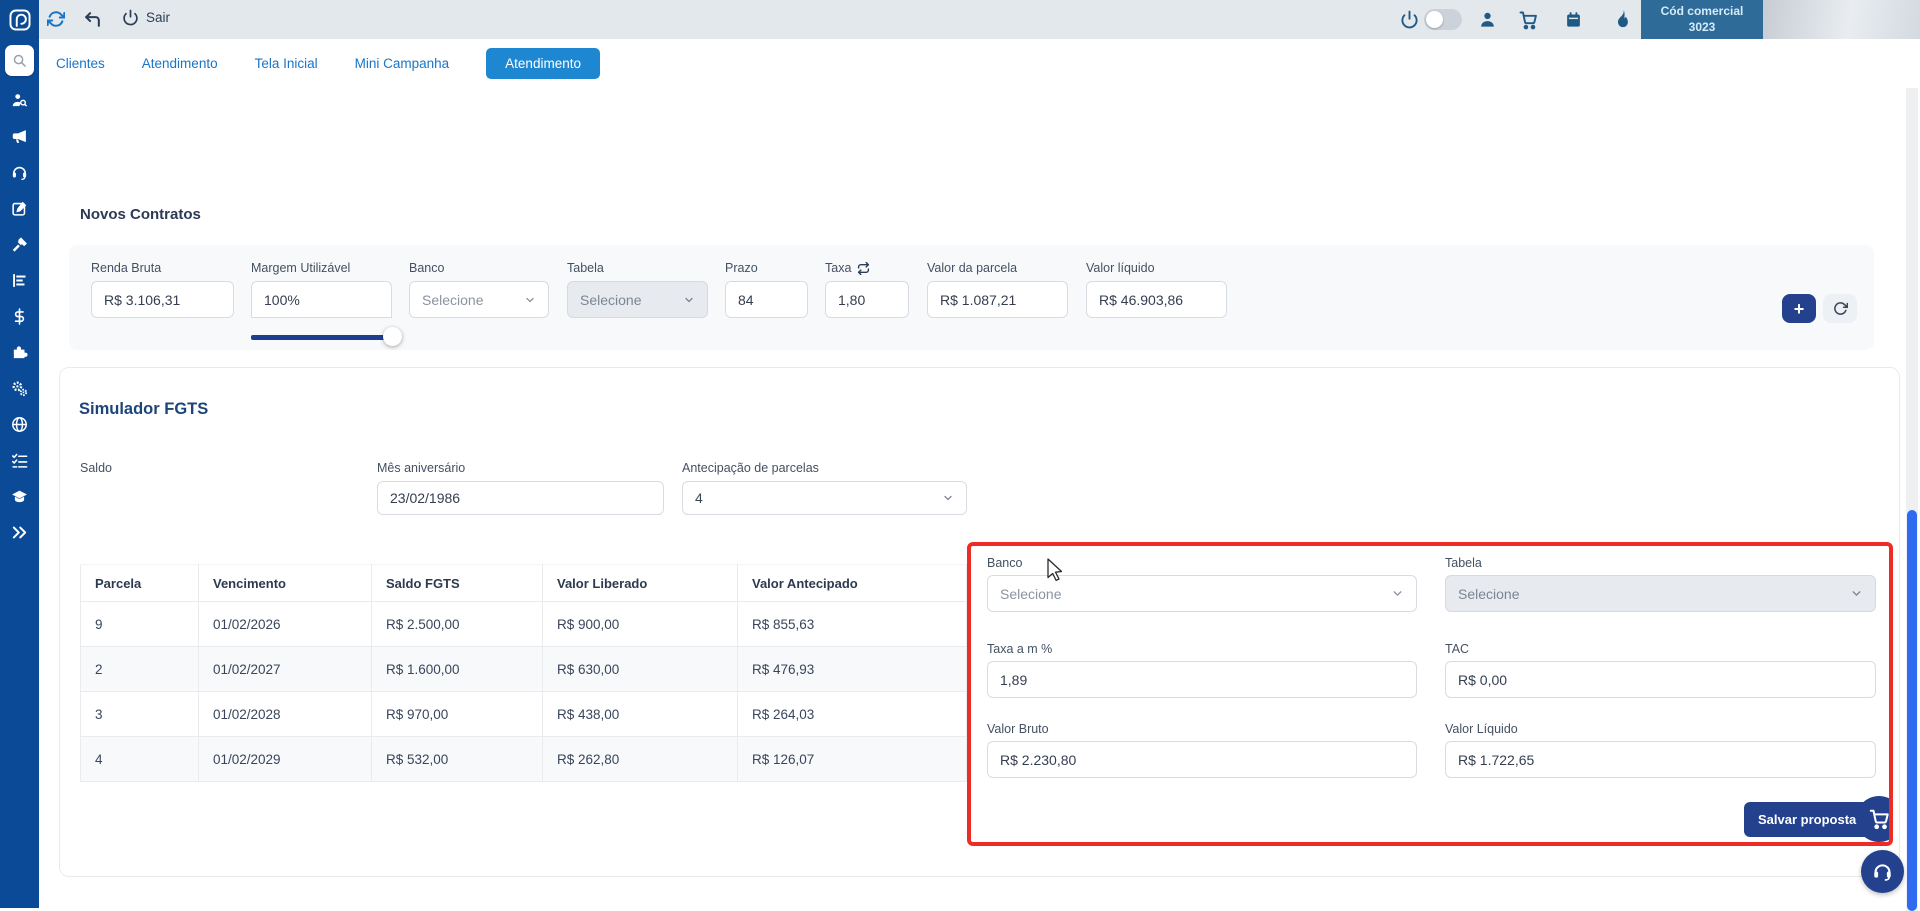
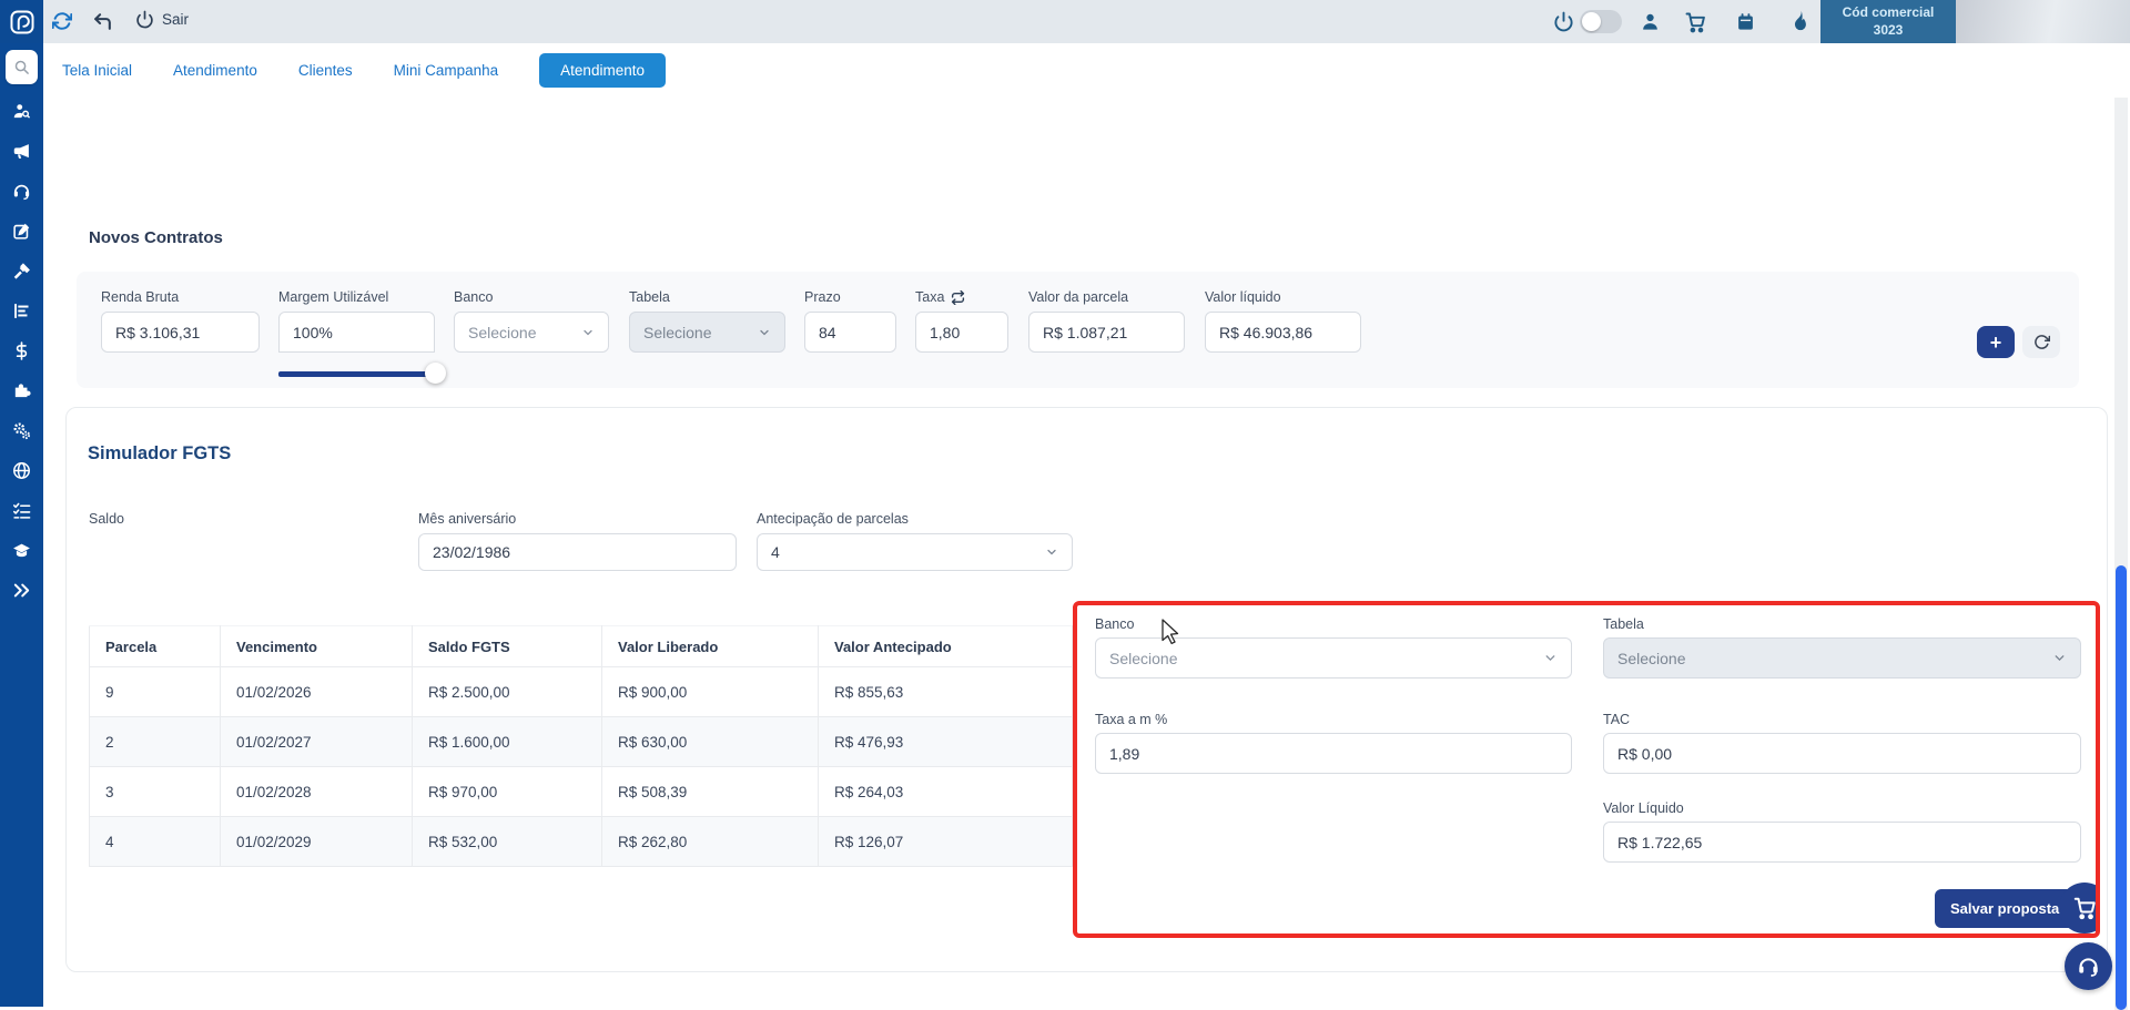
  Sair
  Cód comercial
  3023
- Clientes
+ Tela Inicial
  Atendimento
- Tela Inicial
+ Clientes
  Mini Campanha
  Atendimento
  Novos Contratos
  Renda Bruta
  R$ 3.106,31
  Margem Utilizável
  100%
  Banco
  Selecione
  Tabela
  Selecione
  Prazo
  84
  Taxa
  1,80
  Valor da parcela
  R$ 1.087,21
  Valor líquido
  R$ 46.903,86
  +
  Simulador FGTS
  Saldo
  Mês aniversário
  23/02/1986
  Antecipação de parcelas
  4
  Parcela	Vencimento	Saldo FGTS	Valor Liberado	Valor Antecipado
  9	01/02/2026	R$ 2.500,00	R$ 900,00	R$ 855,63
  2	01/02/2027	R$ 1.600,00	R$ 630,00	R$ 476,93
- 3	01/02/2028	R$ 970,00	R$ 438,00	R$ 264,03
+ 3	01/02/2028	R$ 970,00	R$ 508,39	R$ 264,03
  4	01/02/2029	R$ 532,00	R$ 262,80	R$ 126,07
  Banco
  Selecione
  Tabela
  Selecione
  Taxa a m %
  1,89
  TAC
  R$ 0,00
- Valor Bruto
- R$ 2.230,80
  Valor Líquido
  R$ 1.722,65
  Salvar proposta
